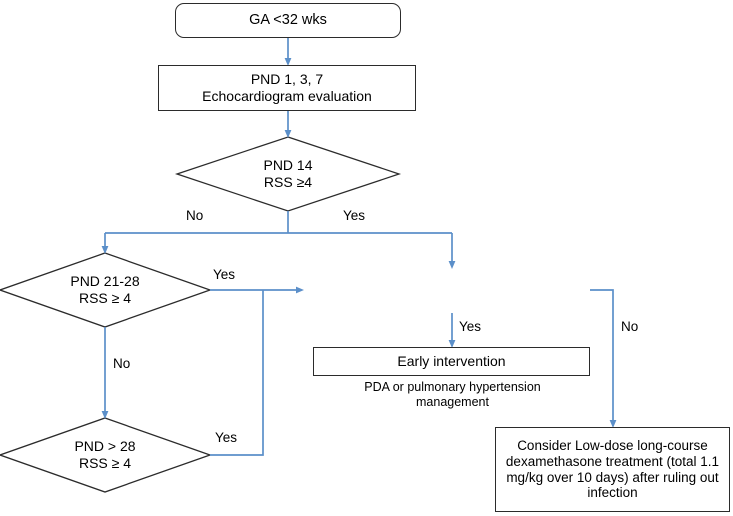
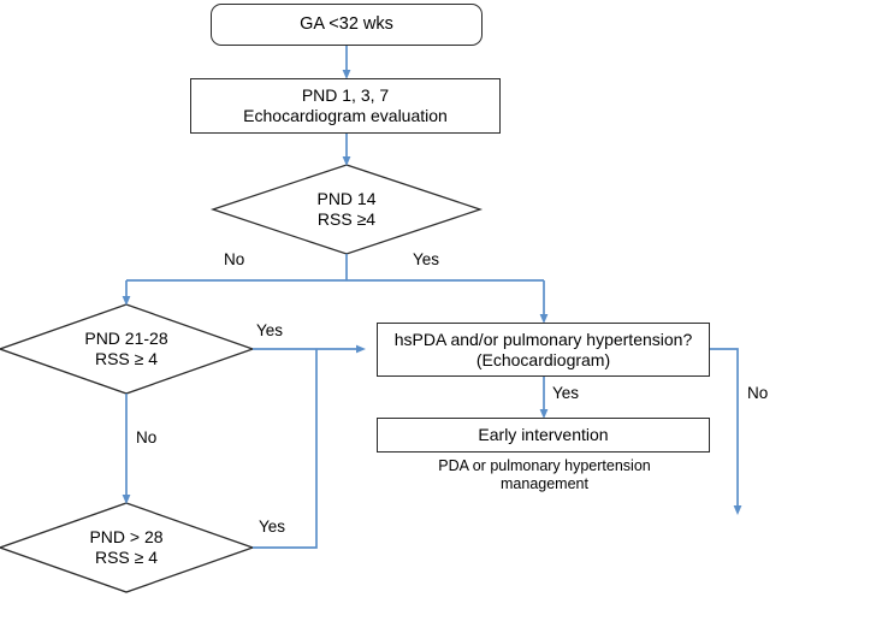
  GA <32 wks
  PND 1, 3, 7
  Echocardiogram evaluation
  PND 14
  RSS ≥4
  PND 21-28
  RSS ≥ 4
  PND > 28
  RSS ≥ 4
+ hsPDA and/or pulmonary hypertension?
+ (Echocardiogram)
  Early intervention
  PDA or pulmonary hypertension
  management
- Consider Low-dose long-course dexamethasone treatment (total 1.1 mg/kg over 10 days) after ruling out infection
  No
  Yes
  Yes
  No
  Yes
  Yes
  No
